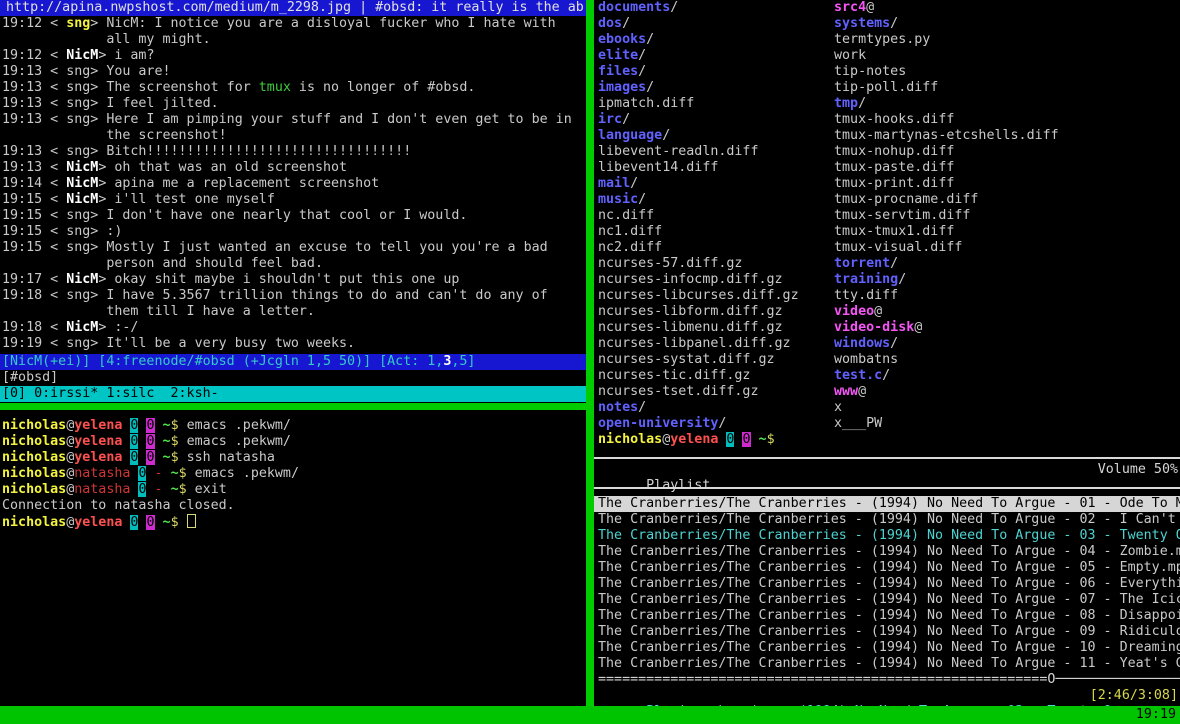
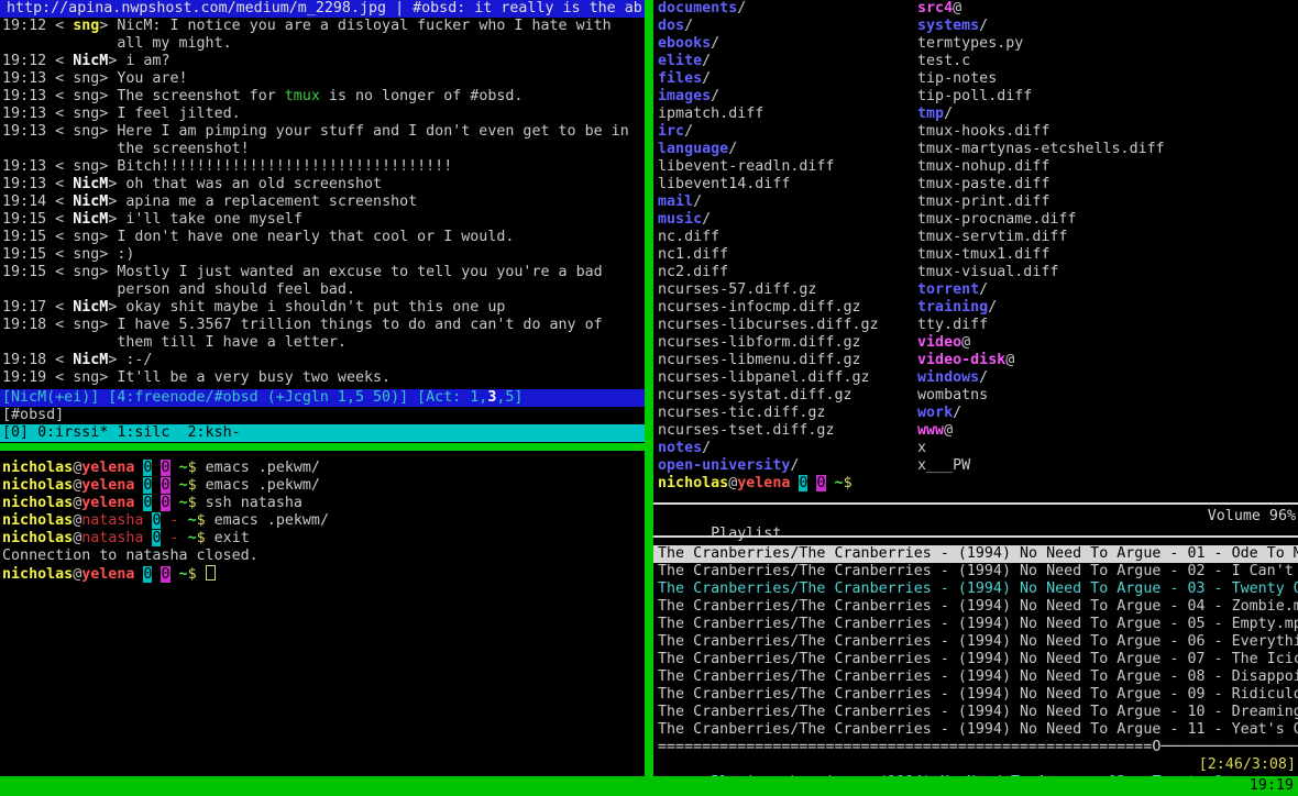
  http://apina.nwpshost.com/medium/m_2298.jpg | #obsd: it really is the ab
  19:12 < sng> NicM: I notice you are a disloyal fucker who I hate with
  all my might.
  19:12 < NicM> i am?
  19:13 < sng> You are!
  19:13 < sng> The screenshot for tmux is no longer of #obsd.
  19:13 < sng> I feel jilted.
  19:13 < sng> Here I am pimping your stuff and I don't even get to be in
  the screenshot!
  19:13 < sng> Bitch!!!!!!!!!!!!!!!!!!!!!!!!!!!!!!!!!
  19:13 < NicM> oh that was an old screenshot
  19:14 < NicM> apina me a replacement screenshot
- 19:15 < NicM> i'll test one myself
+ 19:15 < NicM> i'll take one myself
  19:15 < sng> I don't have one nearly that cool or I would.
  19:15 < sng> :)
  19:15 < sng> Mostly I just wanted an excuse to tell you you're a bad
  person and should feel bad.
  19:17 < NicM> okay shit maybe i shouldn't put this one up
  19:18 < sng> I have 5.3567 trillion things to do and can't do any of
  them till I have a letter.
  19:18 < NicM> :-/
  19:19 < sng> It'll be a very busy two weeks.
  [NicM(+ei)] [4:freenode/#obsd (+Jcgln 1,5 50)] [Act: 1,3,5]
  [#obsd]
  [0] 0:irssi* 1:silc 2:ksh-
  nicholas@yelena 0 0 ~$ emacs .pekwm/
  nicholas@yelena 0 0 ~$ emacs .pekwm/
  nicholas@yelena 0 0 ~$ ssh natasha
  nicholas@natasha 0 - ~$ emacs .pekwm/
  nicholas@natasha 0 - ~$ exit
  Connection to natasha closed.
  nicholas@yelena 0 0 ~$
  documents/
  dos/
  ebooks/
  elite/
  files/
  images/
  ipmatch.diff
  irc/
  language/
  libevent-readln.diff
  libevent14.diff
  mail/
  music/
  nc.diff
  nc1.diff
  nc2.diff
  ncurses-57.diff.gz
  ncurses-infocmp.diff.gz
  ncurses-libcurses.diff.gz
  ncurses-libform.diff.gz
  ncurses-libmenu.diff.gz
  ncurses-libpanel.diff.gz
  ncurses-systat.diff.gz
  ncurses-tic.diff.gz
  ncurses-tset.diff.gz
  notes/
  open-university/
  src4@
  systems/
  termtypes.py
- work
+ test.c
  tip-notes
  tip-poll.diff
  tmp/
  tmux-hooks.diff
  tmux-martynas-etcshells.diff
  tmux-nohup.diff
  tmux-paste.diff
  tmux-print.diff
  tmux-procname.diff
  tmux-servtim.diff
  tmux-tmux1.diff
  tmux-visual.diff
  torrent/
  training/
  tty.diff
  video@
  video-disk@
  windows/
  wombatns
- test.c/
+ work/
  www@
  x
  x___PW
  nicholas@yelena 0 0 ~$
  Playlist
- Volume 50%
+ Volume 96%
  The Cranberries/The Cranberries - (1994) No Need To Argue - 01 - Ode To
  The Cranberries/The Cranberries - (1994) No Need To Argue - 02 - I Can't
  The Cranberries/The Cranberries - (1994) No Need To Argue - 03 - Twenty
  The Cranberries/The Cranberries - (1994) No Need To Argue - 04 - Zombie.
  The Cranberries/The Cranberries - (1994) No Need To Argue - 05 - Empty.m
  The Cranberries/The Cranberries - (1994) No Need To Argue - 06 - Everyth
  The Cranberries/The Cranberries - (1994) No Need To Argue - 07 - The Ici
  The Cranberries/The Cranberries - (1994) No Need To Argue - 08 - Disappo
  The Cranberries/The Cranberries - (1994) No Need To Argue - 09 - Ridicul
  The Cranberries/The Cranberries - (1994) No Need To Argue - 10 - Dreamin
  The Cranberries/The Cranberries - (1994) No Need To Argue - 11 - Yeat's
  ========================================================O───────────────
  [2:46/3:08]
  19:19
